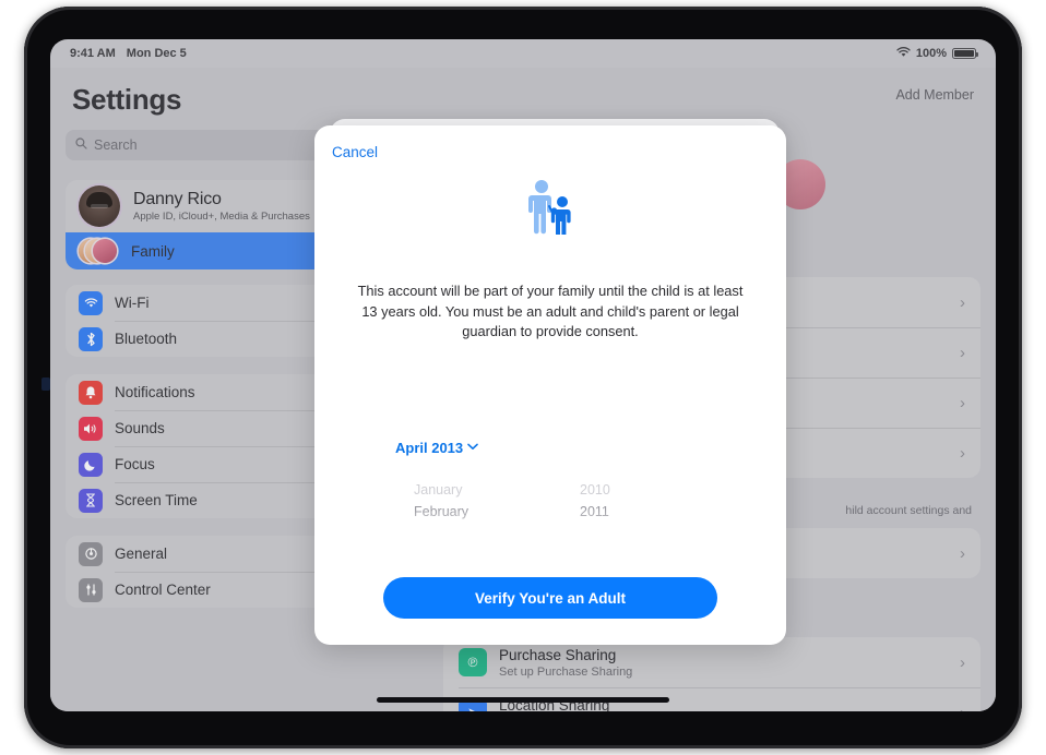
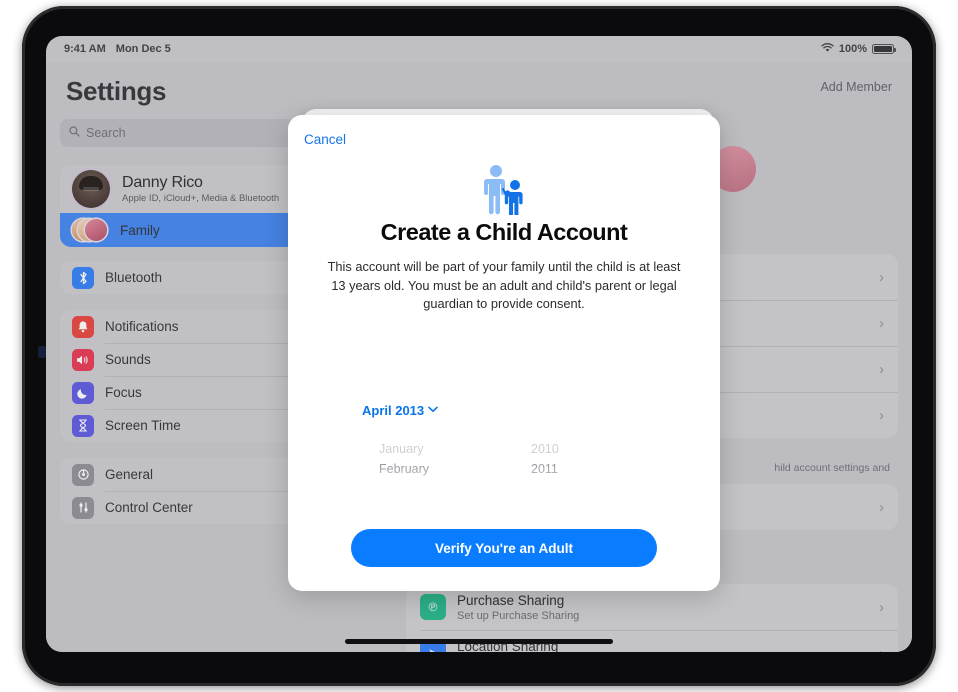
  9:41 AM
  Mon Dec 5
  100%
  Settings
  Search
  Danny Rico
- Apple ID, iCloud+, Media & Purchases
+ Apple ID, iCloud+, Media & Bluetooth
  Family
- Wi-Fi
  Bluetooth
  Notifications
  Sounds
  Focus
  Screen Time
  General
  Control Center
  Add Member
  ›
  ›
  ›
  ›
  hild account settings and
  ›
  ℗
  Purchase Sharing
  Set up Purchase Sharing
  ›
  Location Sharing
  Cancel
+ Create a Child Account
  This account will be part of your family until the child is at least 13 years old. You must be an adult and child's parent or legal guardian to provide consent.
  April 2013
  January
  2010
  Verify You're an Adult
